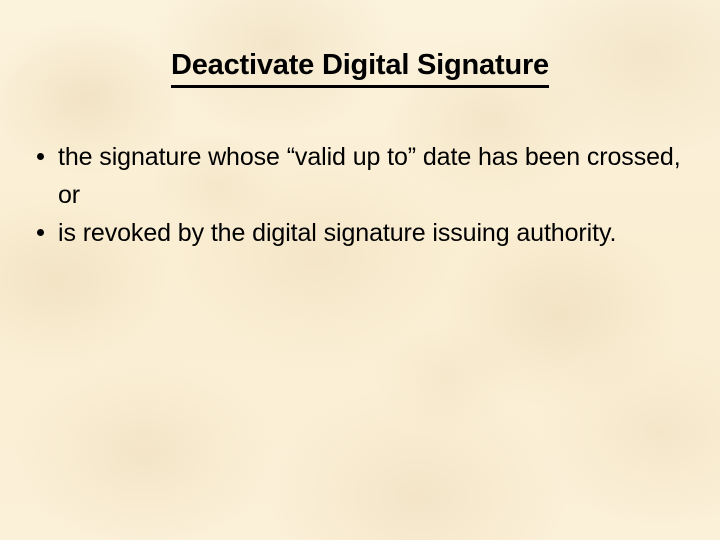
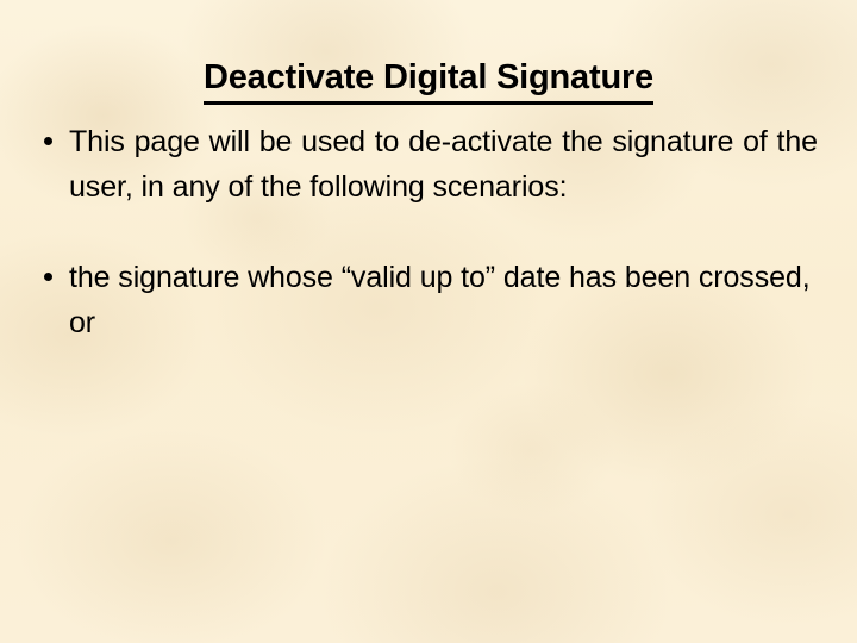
  Deactivate Digital Signature
+ This page will be used to de-activate the signature of the user, in any of the following scenarios:
  the signature whose “valid up to” date has been crossed, or
- is revoked by the digital signature issuing authority.
